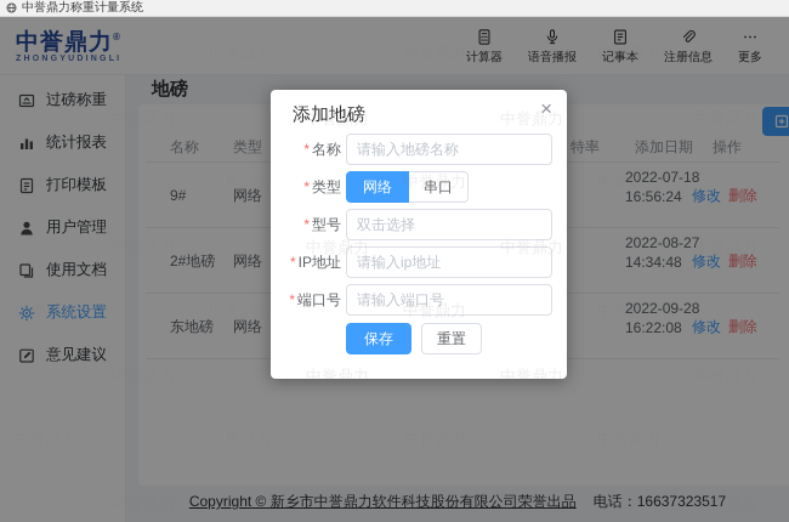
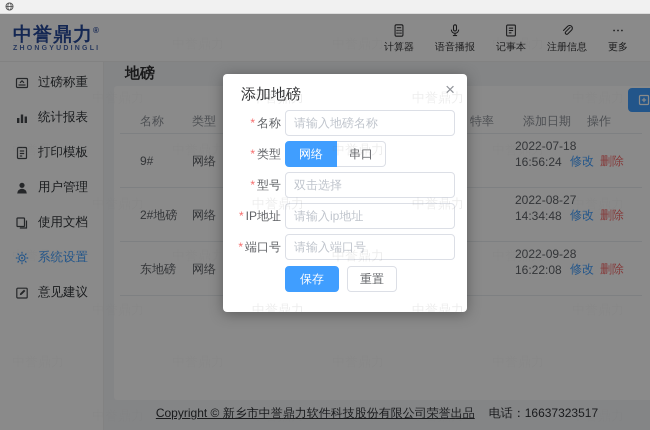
- 中誉鼎力称重计量系统
